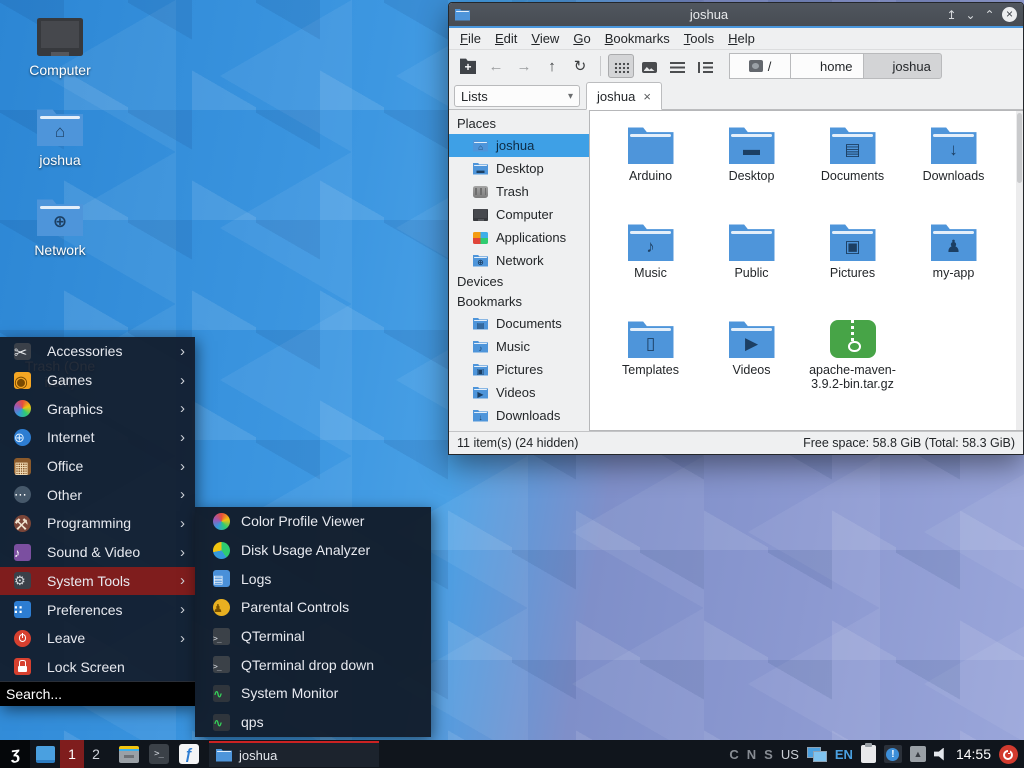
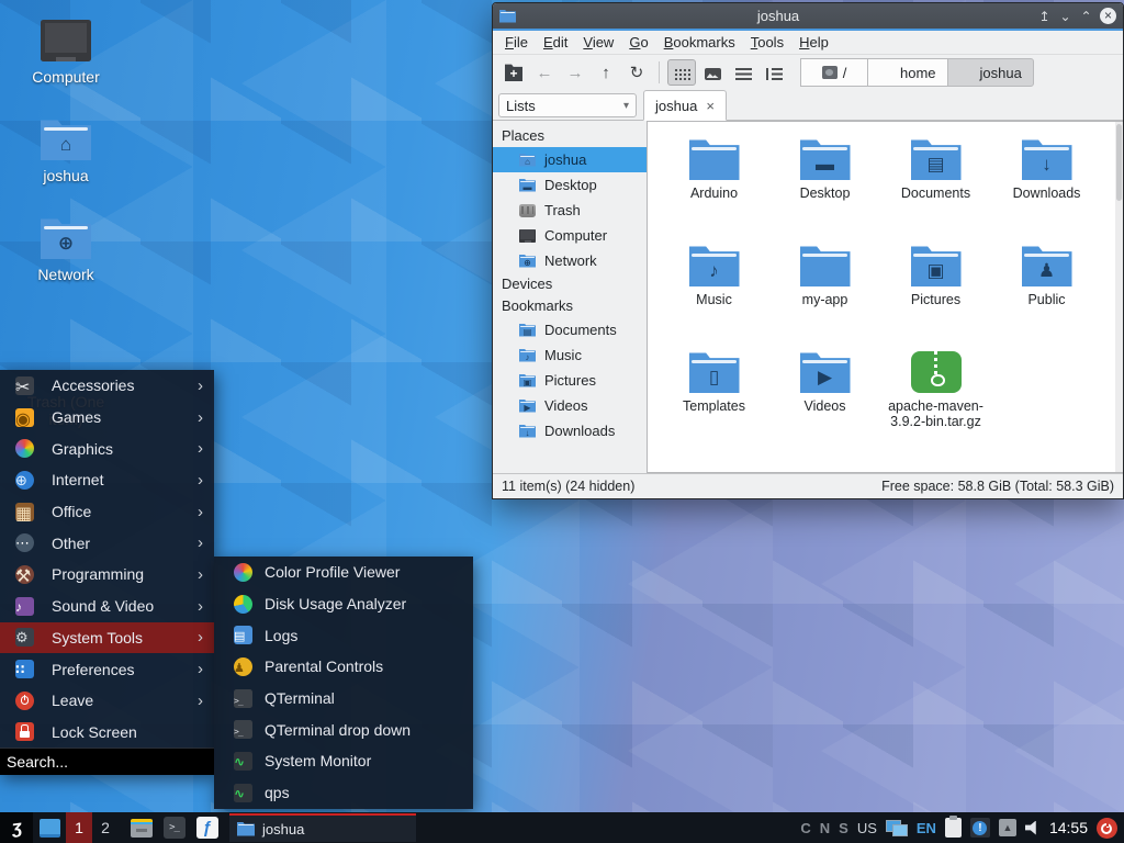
  Computer
  joshua
  Network
  joshua
  ↥
  ⌄
  ⌃
  ×
  File
  Edit
  View
  Go
  Bookmarks
  Tools
  Help
  /
  home
  joshua
  Lists
  ▾
  joshua
  ×
  Places
  joshua
  Desktop
  Trash
  Computer
- Applications
  Network
  Devices
  Bookmarks
  Documents
  Music
  Pictures
  Videos
  Downloads
  Arduino
  Desktop
  Documents
  Downloads
  Music
- Public
+ my-app
  Pictures
- my-app
+ Public
  Templates
  Videos
  apache-maven-3.9.2-bin.tar.gz
  11 item(s) (24 hidden)
  Free space: 58.8 GiB (Total: 58.3 GiB)
  Accessories
  ›
  Games
  ›
  Graphics
  ›
  Internet
  ›
  Office
  ›
  Other
  ›
  Programming
  ›
  Sound & Video
  ›
  System Tools
  ›
  Preferences
  ›
  Leave
  ›
  Lock Screen
  Search...
  Color Profile Viewer
  Disk Usage Analyzer
  Logs
  Parental Controls
  QTerminal
  QTerminal drop down
  System Monitor
  qps
  1
  2
  >_
  ƒ
  joshua
  C
  N
  S
  US
  EN
  ▲
  14:55
